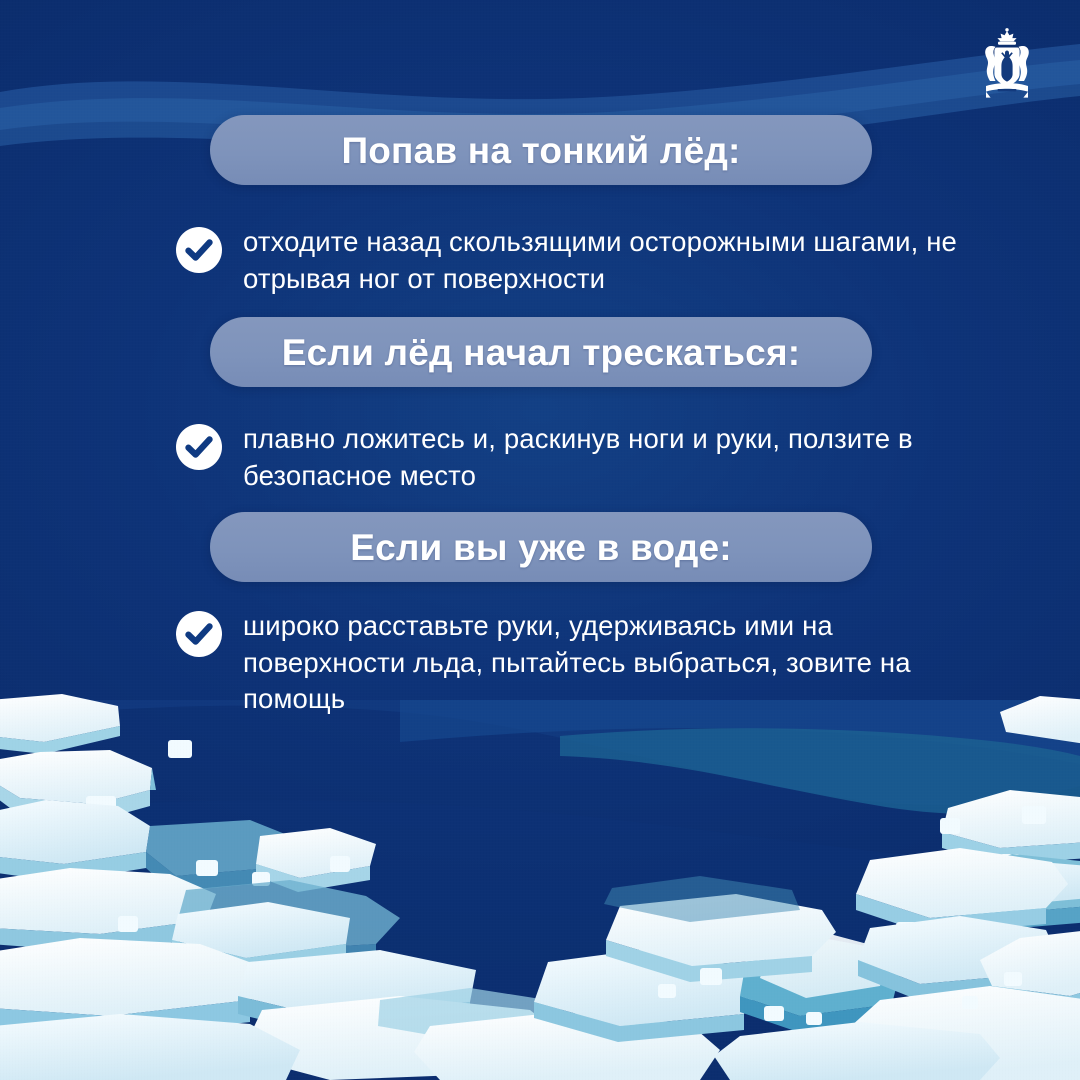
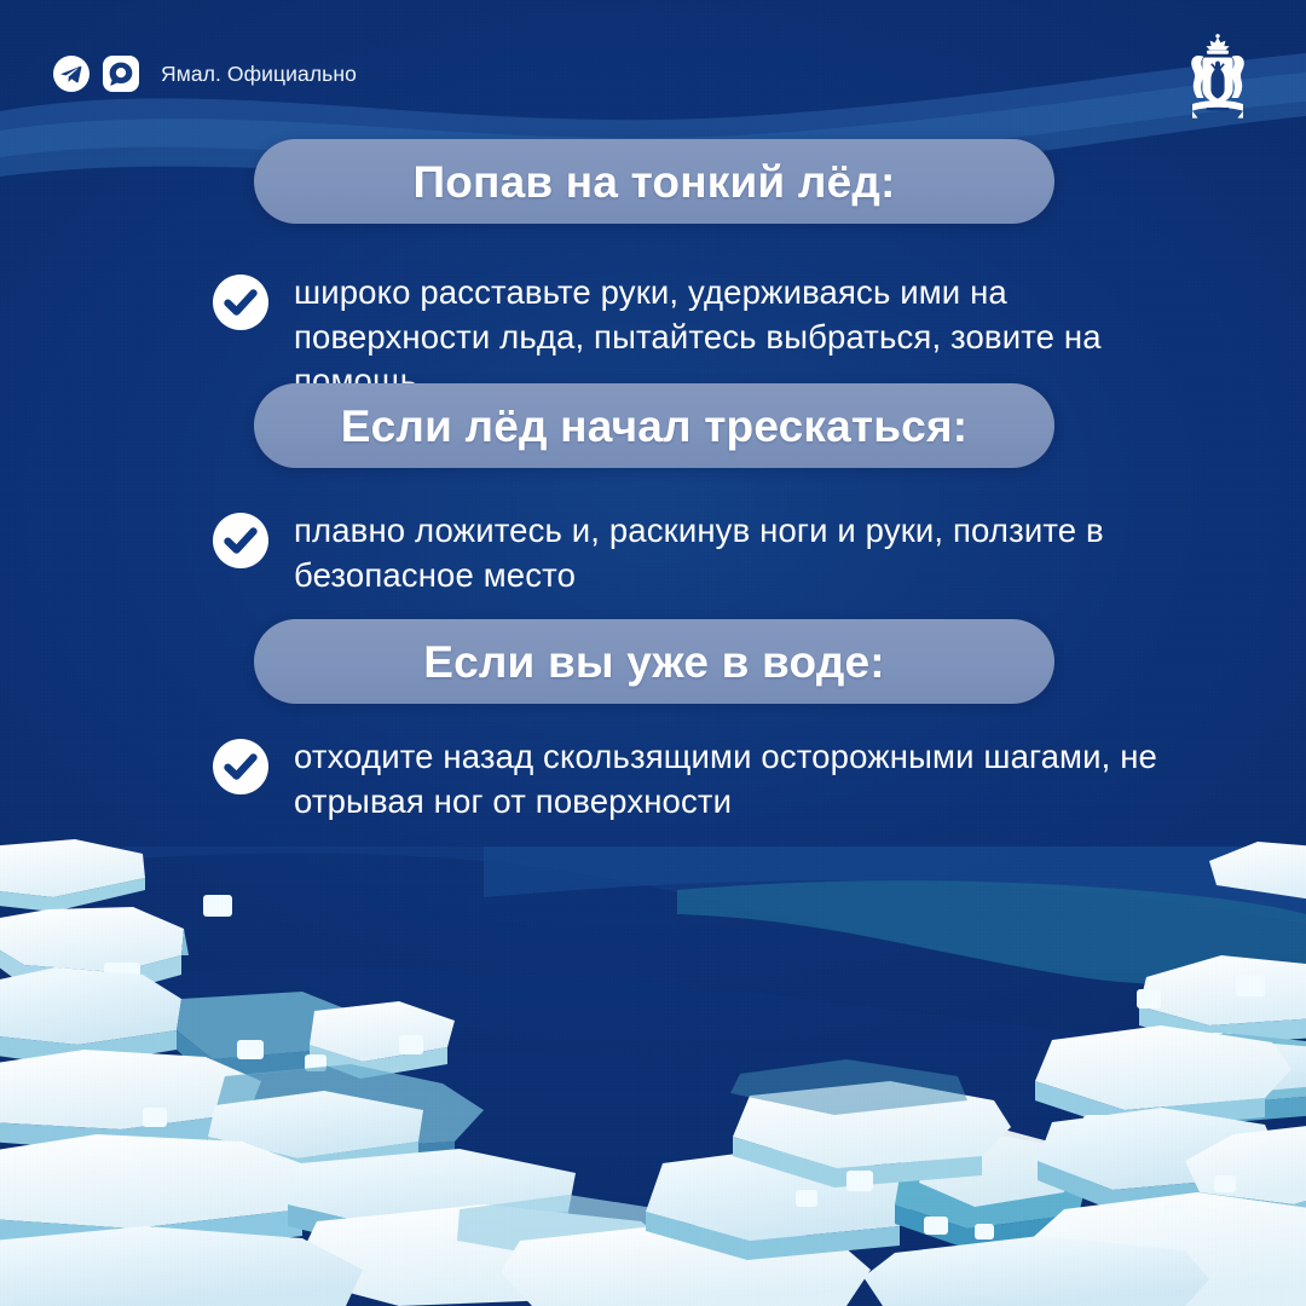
+ Ямал. Официально
  Попав на тонкий лёд:
- отходите назад скользящими осторожными шагами, не отрывая ног от поверхности
+ широко расставьте руки, удерживаясь ими на поверхности льда, пытайтесь выбраться, зовите на помощь
  Если лёд начал трескаться:
  плавно ложитесь и, раскинув ноги и руки, ползите в безопасное место
  Если вы уже в воде:
- широко расставьте руки, удерживаясь ими на поверхности льда, пытайтесь выбраться, зовите на помощь
+ отходите назад скользящими осторожными шагами, не отрывая ног от поверхности
